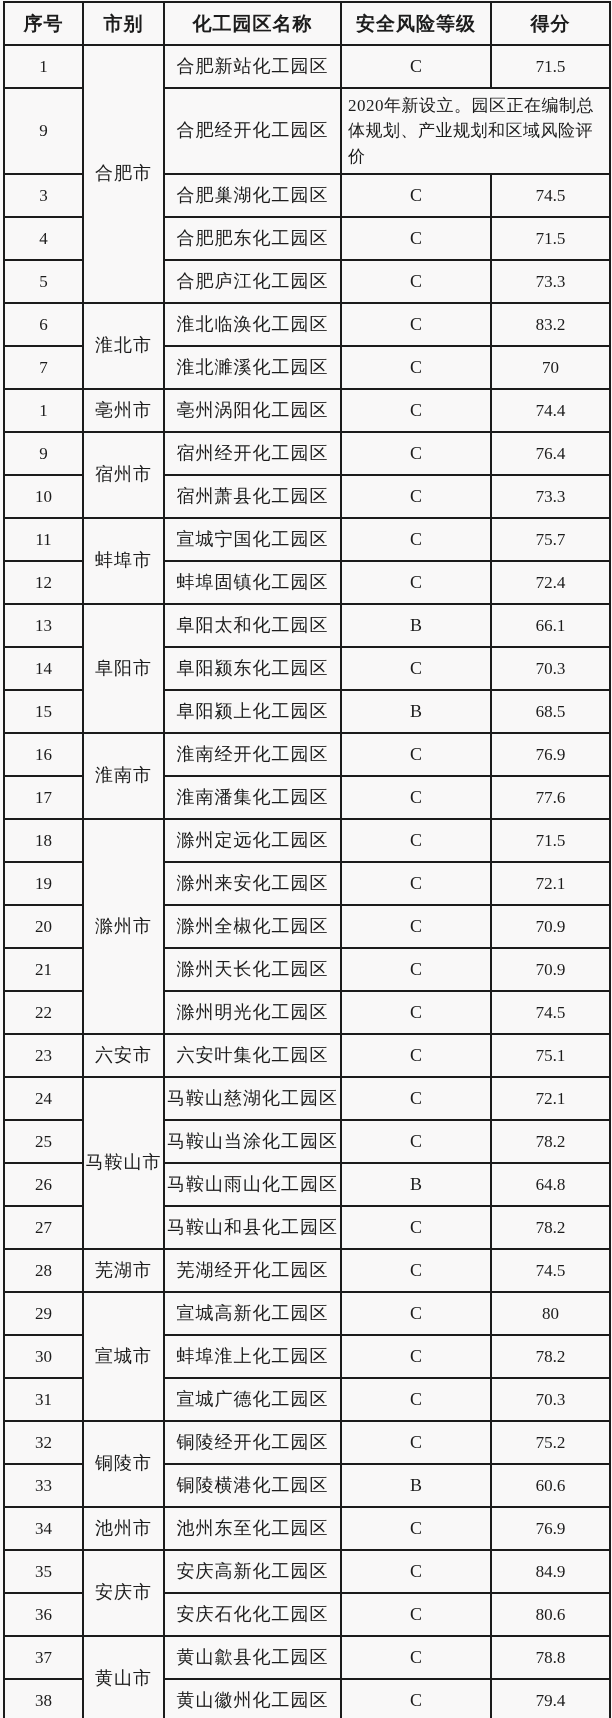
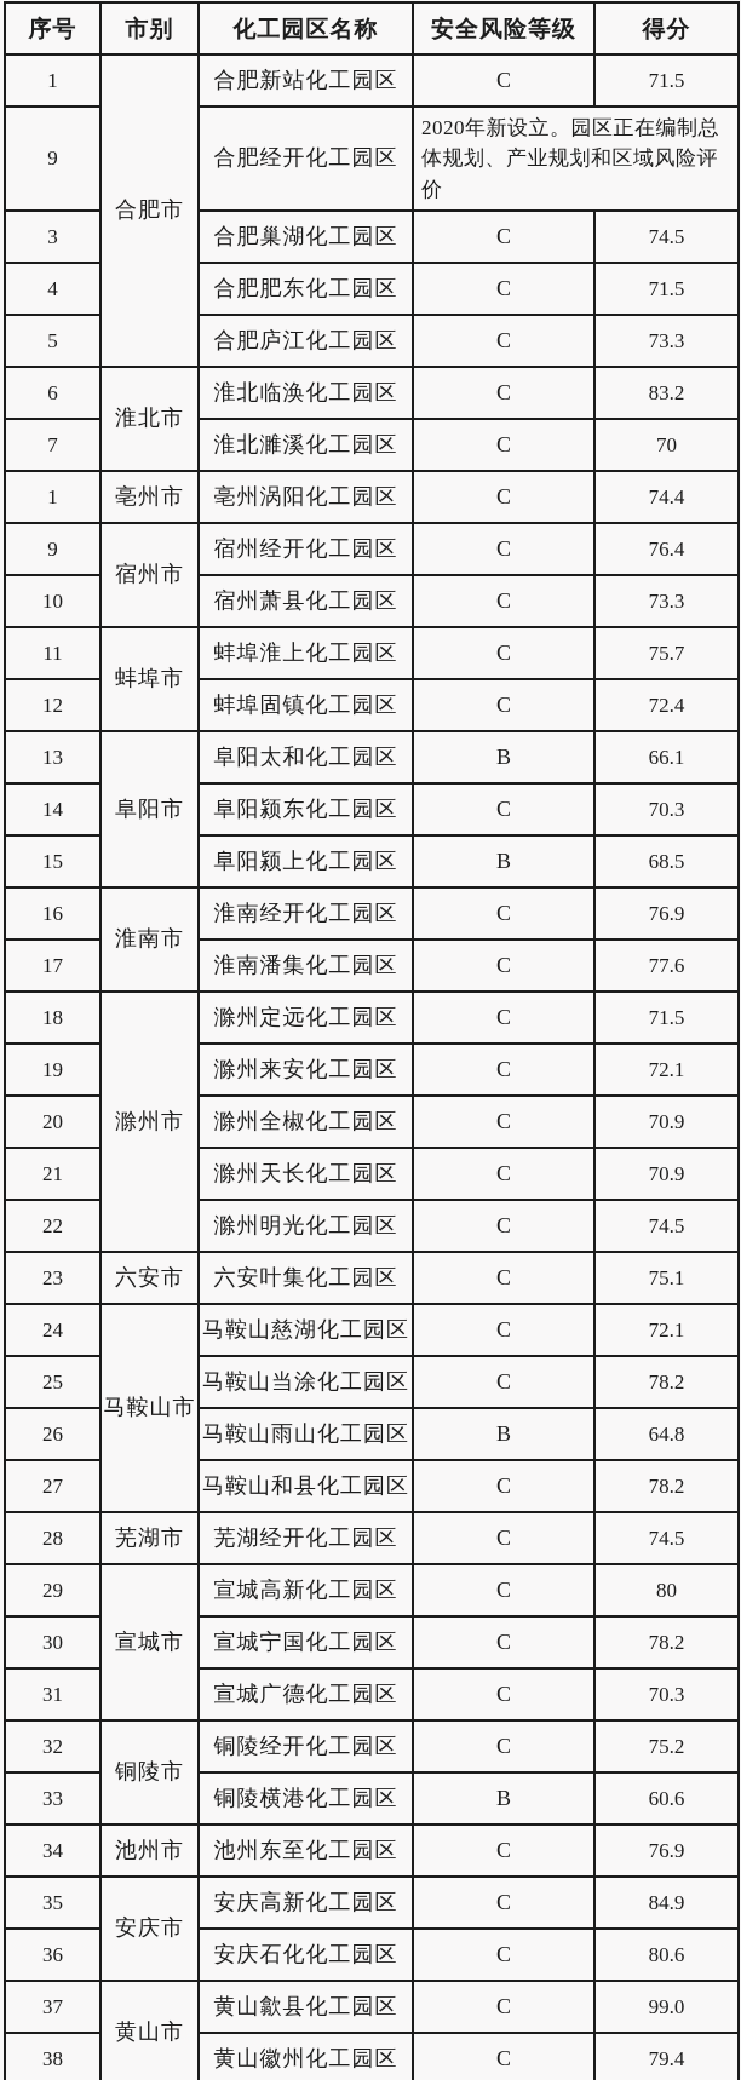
  序号	市别	化工园区名称	安全风险等级	得分
  1	合肥市	合肥新站化工园区	C	71.5
  9	合肥经开化工园区	2020年新设立。园区正在编制总体规划、产业规划和区域风险评价
  3	合肥巢湖化工园区	C	74.5
  4	合肥肥东化工园区	C	71.5
  5	合肥庐江化工园区	C	73.3
  6	淮北市	淮北临涣化工园区	C	83.2
  7	淮北濉溪化工园区	C	70
  1	亳州市	亳州涡阳化工园区	C	74.4
  9	宿州市	宿州经开化工园区	C	76.4
  10	宿州萧县化工园区	C	73.3
- 11	蚌埠市	宣城宁国化工园区	C	75.7
+ 11	蚌埠市	蚌埠淮上化工园区	C	75.7
  12	蚌埠固镇化工园区	C	72.4
  13	阜阳市	阜阳太和化工园区	B	66.1
  14	阜阳颍东化工园区	C	70.3
  15	阜阳颍上化工园区	B	68.5
  16	淮南市	淮南经开化工园区	C	76.9
  17	淮南潘集化工园区	C	77.6
  18	滁州市	滁州定远化工园区	C	71.5
  19	滁州来安化工园区	C	72.1
  20	滁州全椒化工园区	C	70.9
  21	滁州天长化工园区	C	70.9
  22	滁州明光化工园区	C	74.5
  23	六安市	六安叶集化工园区	C	75.1
  24	马鞍山市	马鞍山慈湖化工园区	C	72.1
  25	马鞍山当涂化工园区	C	78.2
  26	马鞍山雨山化工园区	B	64.8
  27	马鞍山和县化工园区	C	78.2
  28	芜湖市	芜湖经开化工园区	C	74.5
  29	宣城市	宣城高新化工园区	C	80
- 30	蚌埠淮上化工园区	C	78.2
+ 30	宣城宁国化工园区	C	78.2
  31	宣城广德化工园区	C	70.3
  32	铜陵市	铜陵经开化工园区	C	75.2
  33	铜陵横港化工园区	B	60.6
  34	池州市	池州东至化工园区	C	76.9
  35	安庆市	安庆高新化工园区	C	84.9
  36	安庆石化化工园区	C	80.6
- 37	黄山市	黄山歙县化工园区	C	78.8
+ 37	黄山市	黄山歙县化工园区	C	99.0
  38	黄山徽州化工园区	C	79.4
